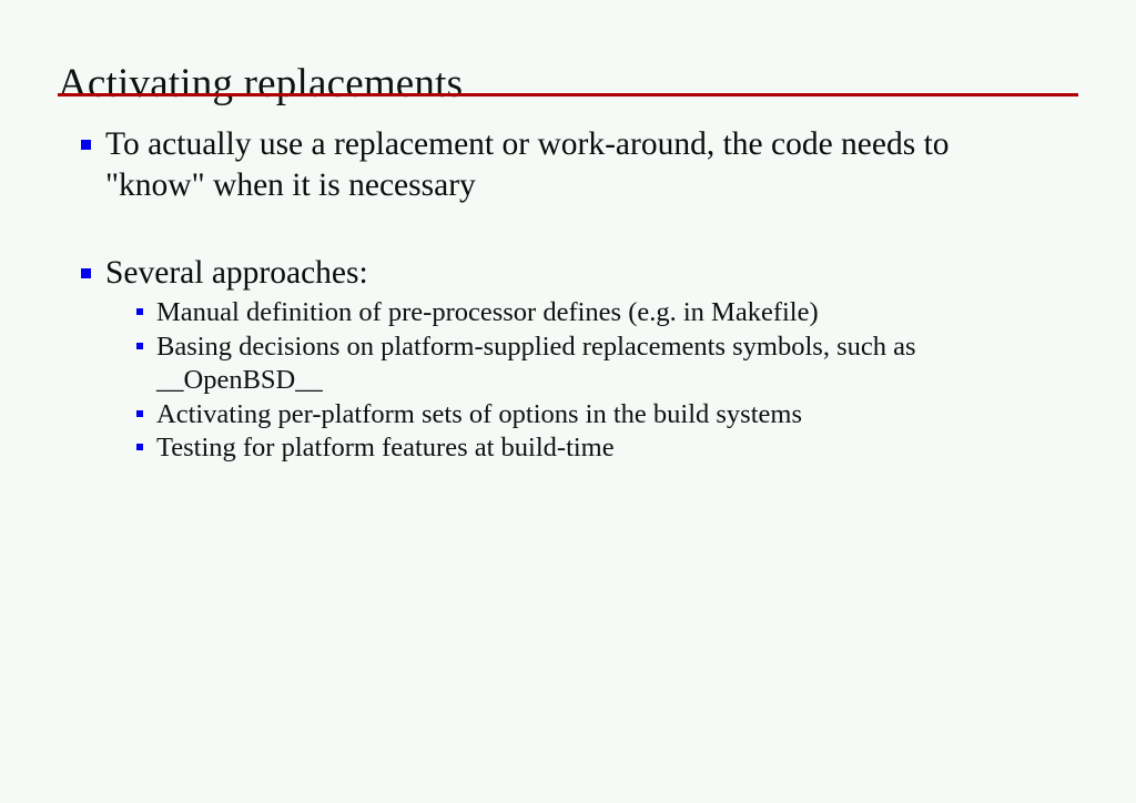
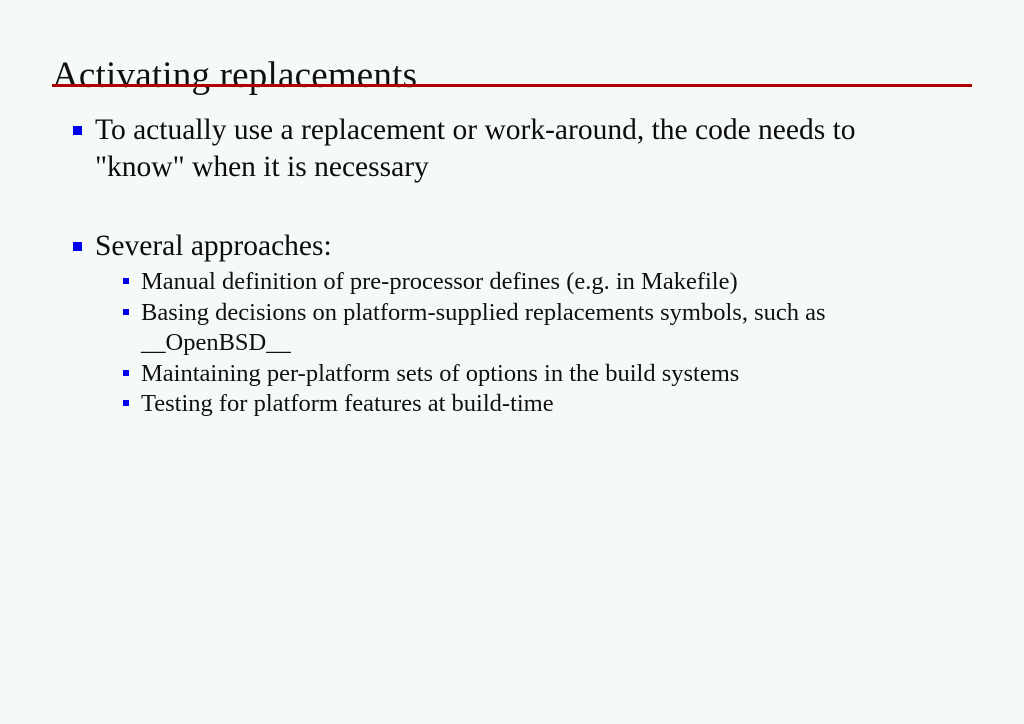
  Activating replacements
  To actually use a replacement or work-around, the code needs to "know" when it is necessary
  Several approaches:
  Manual definition of pre-processor defines (e.g. in Makefile)
  Basing decisions on platform-supplied replacements symbols, such as __OpenBSD__
- Activating per-platform sets of options in the build systems
+ Maintaining per-platform sets of options in the build systems
  Testing for platform features at build-time
